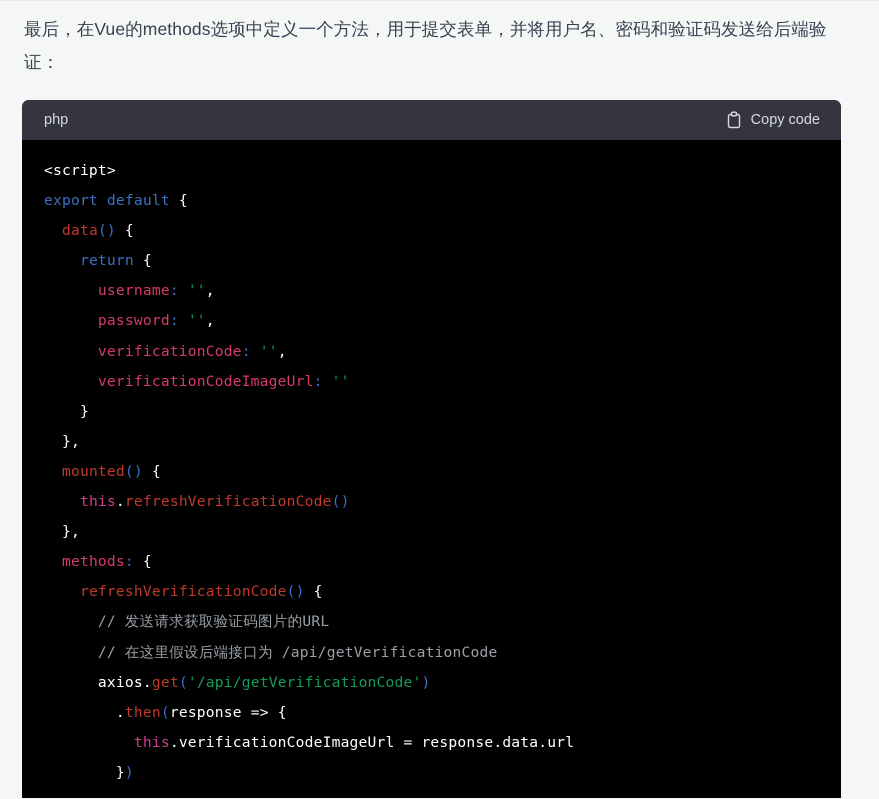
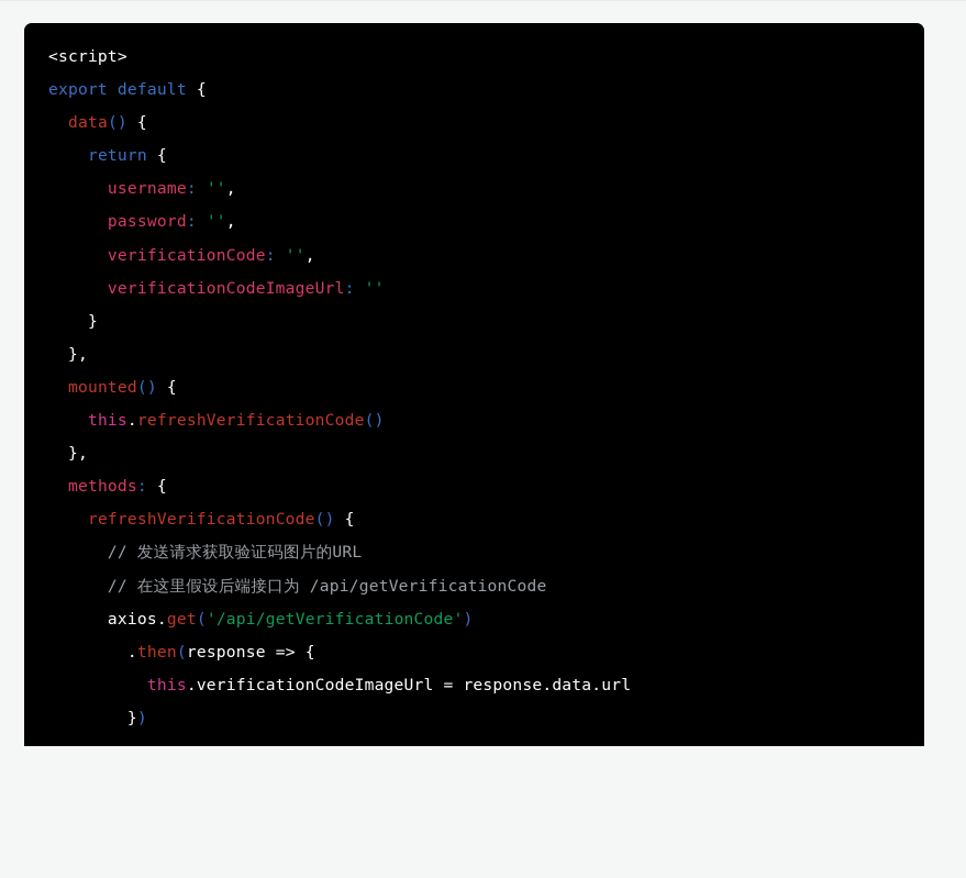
- 最后，在Vue的methods选项中定义一个方法，用于提交表单，并将用户名、密码和验证码发送给后端验证：
- php
- Copy code
  <script> export default { data() { return { username: '', password: '', verificationCode: '', verificationCodeImageUrl: '' } }, mounted() { this.refreshVerificationCode() }, methods: { refreshVerificationCode() { // 发送请求获取验证码图片的URL // 在这里假设后端接口为 /api/getVerificationCode axios.get('/api/getVerificationCode') .then(response => { this.verificationCodeImageUrl = response.data.url })
